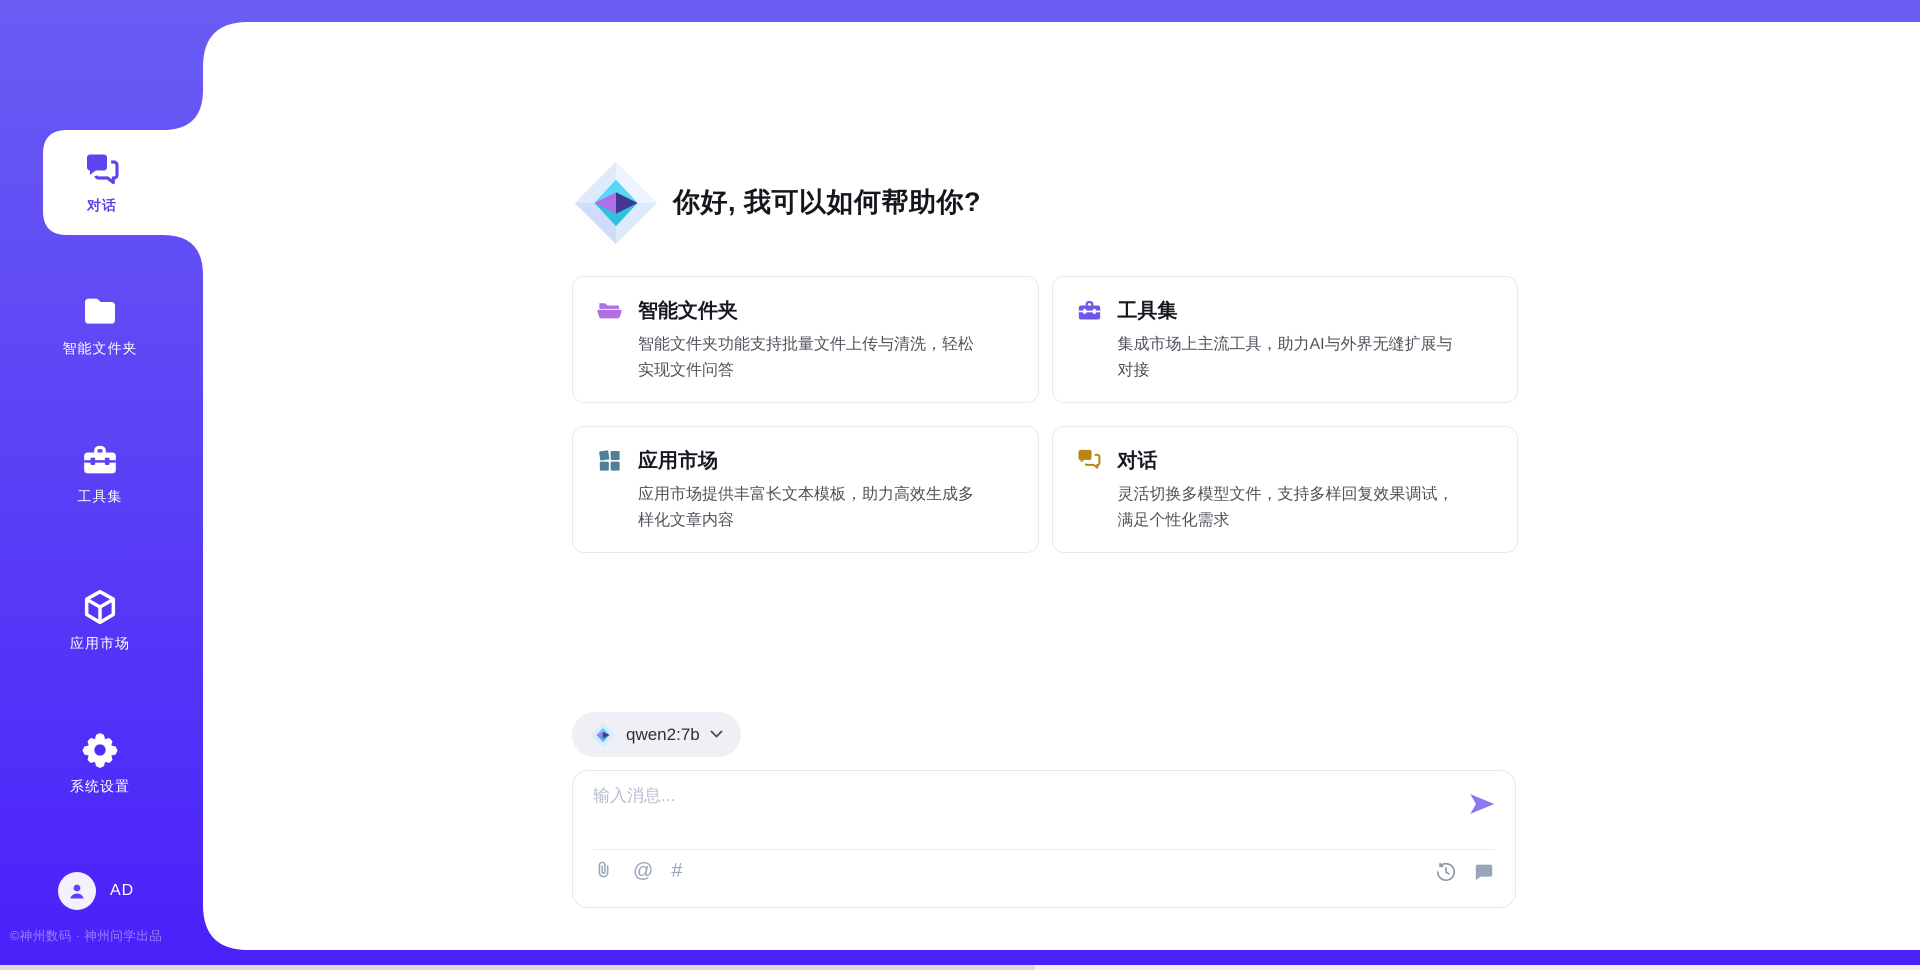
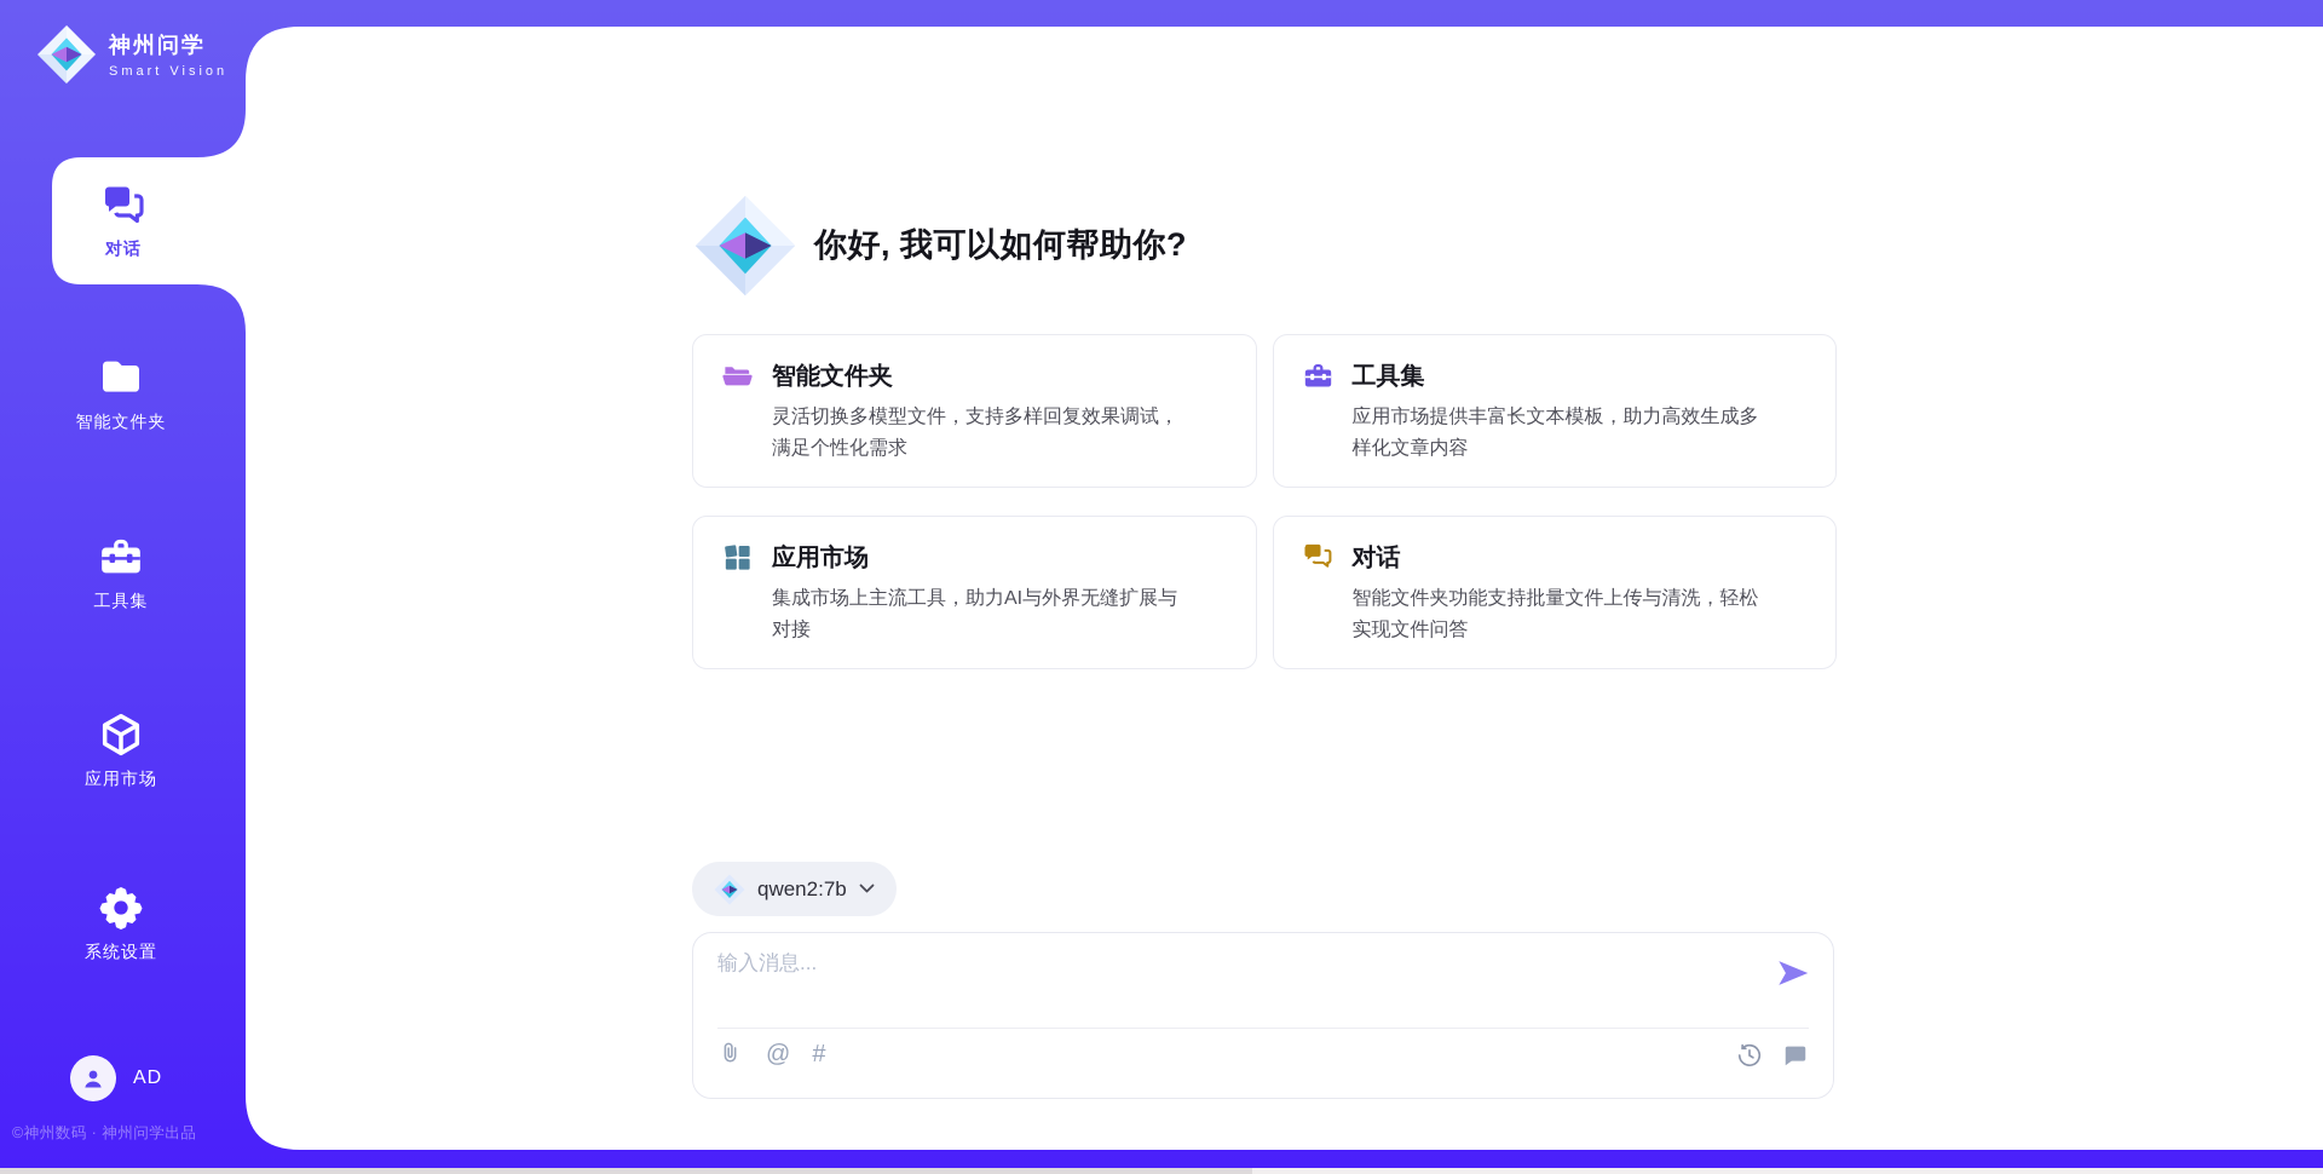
+ 神州问学
+ Smart Vision
  对话
  智能文件夹
  工具集
  应用市场
  系统设置
  AD
  ©神州数码 · 神州问学出品
  你好, 我可以如何帮助你?
  智能文件夹
- 智能文件夹功能支持批量文件上传与清洗，轻松实现文件问答
+ 灵活切换多模型文件，支持多样回复效果调试，满足个性化需求
  工具集
- 集成市场上主流工具，助力AI与外界无缝扩展与对接
+ 应用市场提供丰富长文本模板，助力高效生成多样化文章内容
  应用市场
- 应用市场提供丰富长文本模板，助力高效生成多样化文章内容
+ 集成市场上主流工具，助力AI与外界无缝扩展与对接
  对话
- 灵活切换多模型文件，支持多样回复效果调试，满足个性化需求
+ 智能文件夹功能支持批量文件上传与清洗，轻松实现文件问答
  qwen2:7b
  输入消息...
  @
  #
